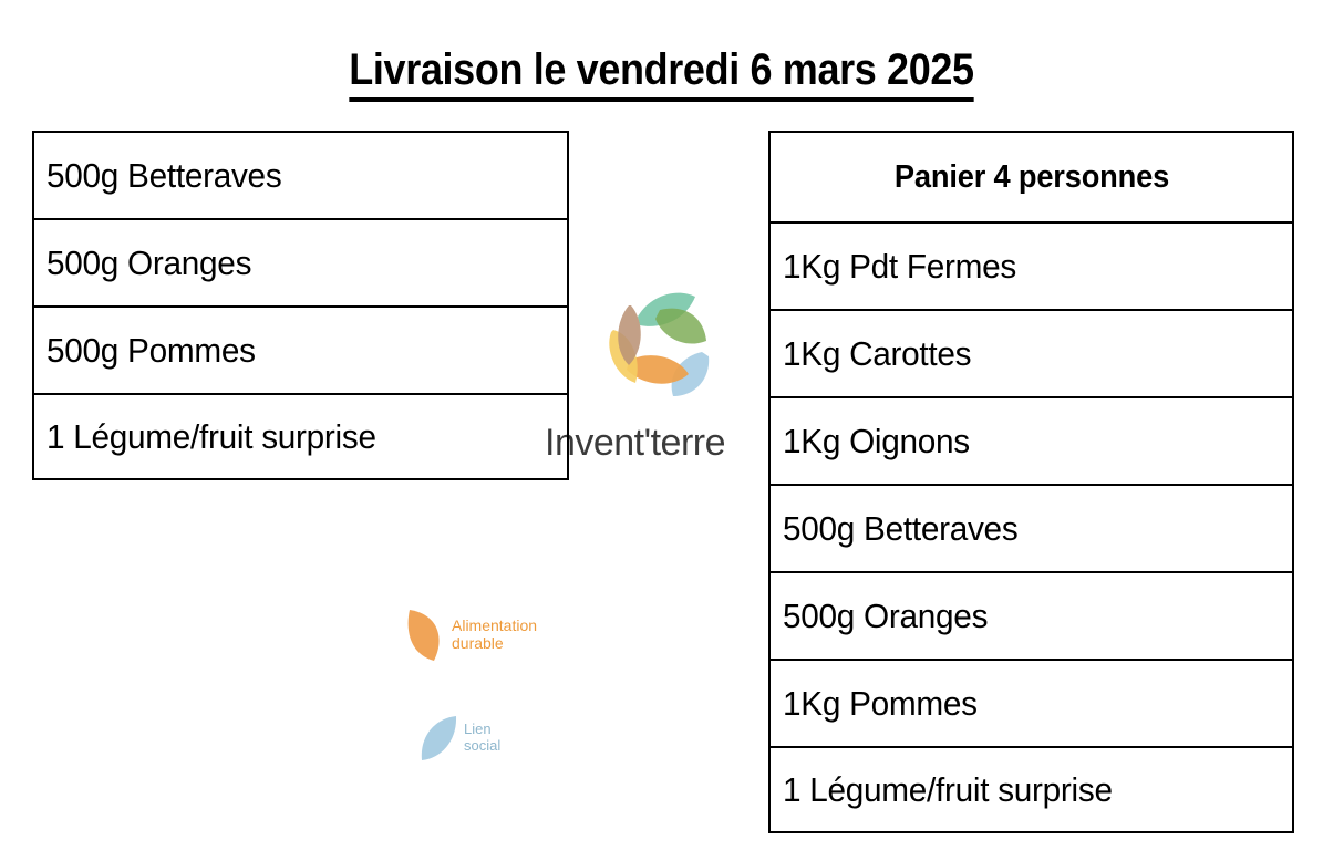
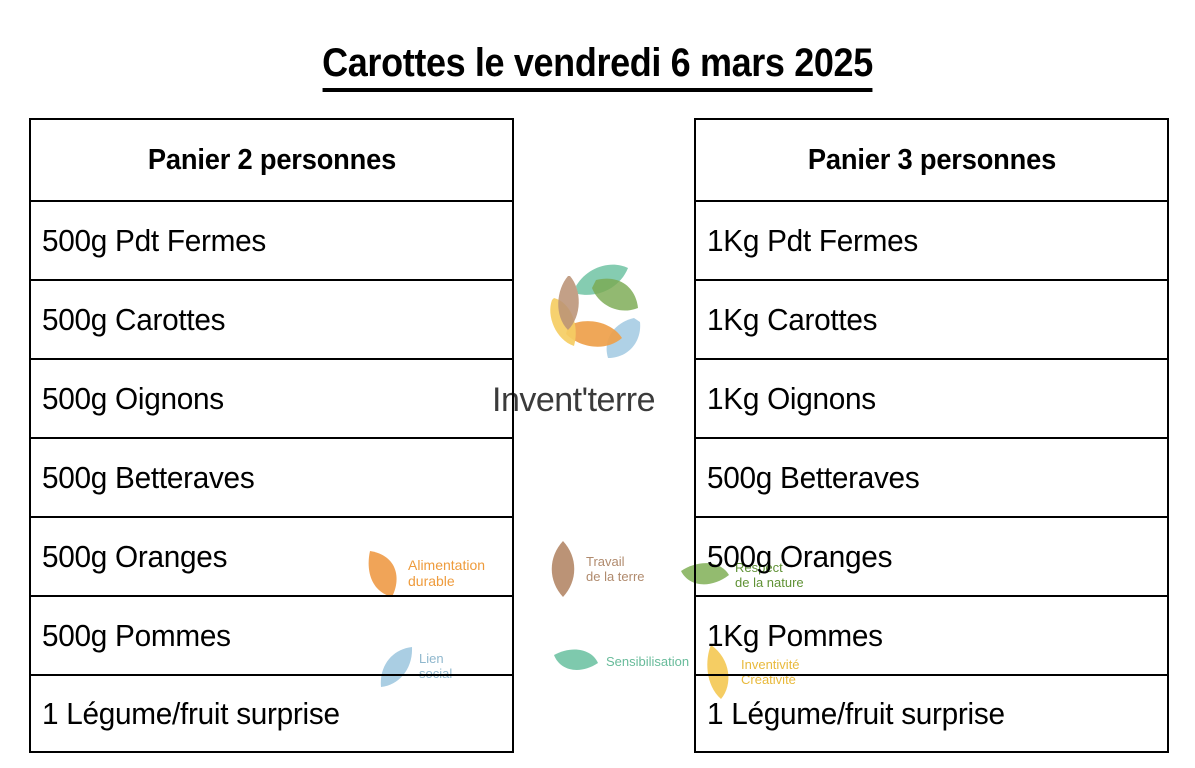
- Livraison le vendredi 6 mars 2025
+ Carottes le vendredi 6 mars 2025
  Invent'terre
  Alimentation
  durable
  Lien
  social
+ Travail
+ de la terre
+ Sensibilisation
+ Respect
+ de la nature
+ Inventivité
+ Créativité
+ Panier 2 personnes
+ 500g Pdt Fermes
+ 500g Carottes
+ 500g Oignons
  500g Betteraves
  500g Oranges
  500g Pommes
  1 Légume/fruit surprise
- Panier 4 personnes
+ Panier 3 personnes
  1Kg Pdt Fermes
  1Kg Carottes
  1Kg Oignons
  500g Betteraves
  500g Oranges
  1Kg Pommes
  1 Légume/fruit surprise
